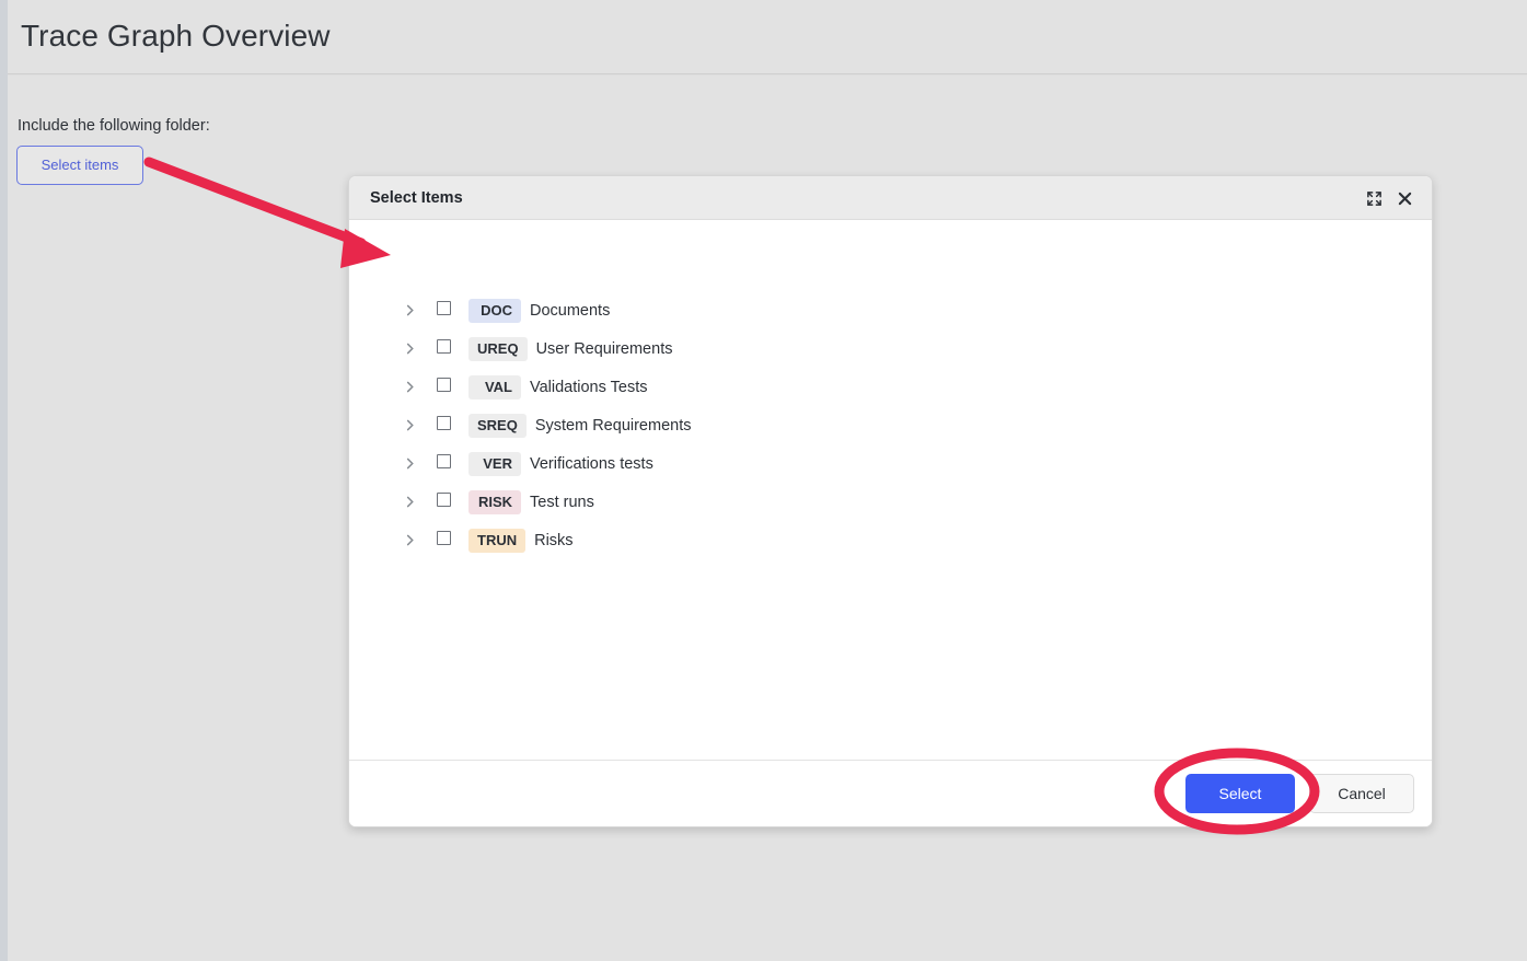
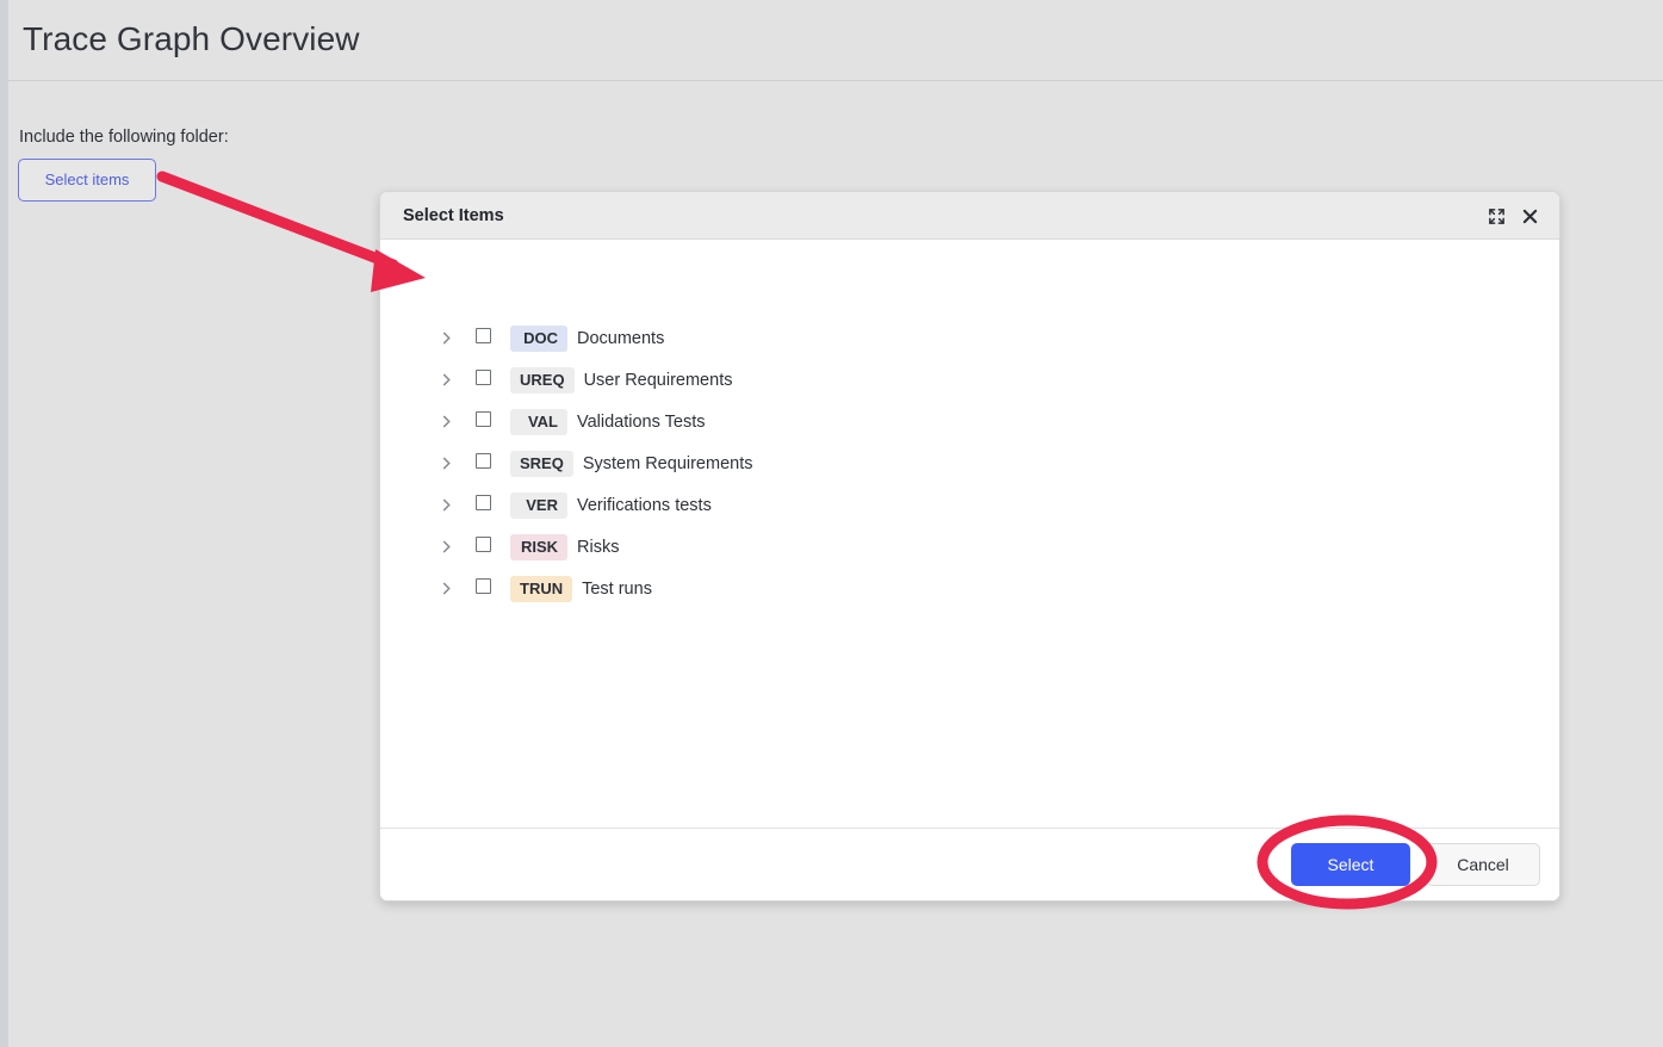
  Trace Graph Overview
  Include the following folder:
  Select items
  Select Items
  DOC
  Documents
  UREQ
  User Requirements
  VAL
  Validations Tests
  SREQ
  System Requirements
  VER
  Verifications tests
  RISK
- Test runs
+ Risks
  TRUN
- Risks
+ Test runs
  Select
  Cancel
